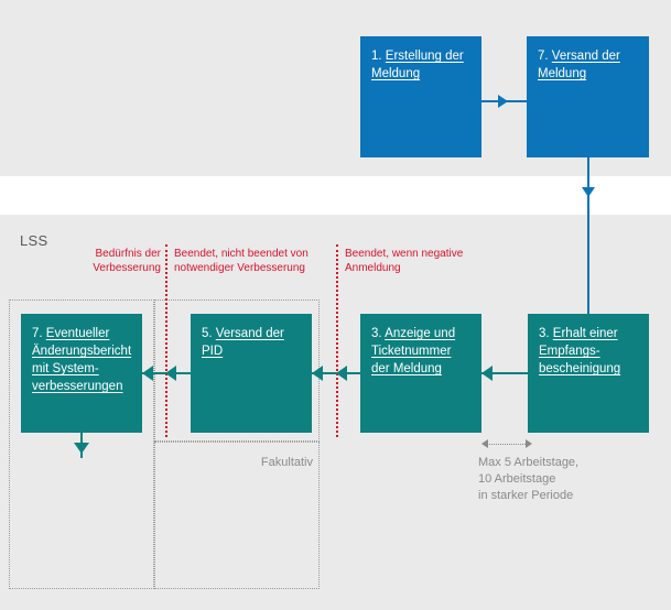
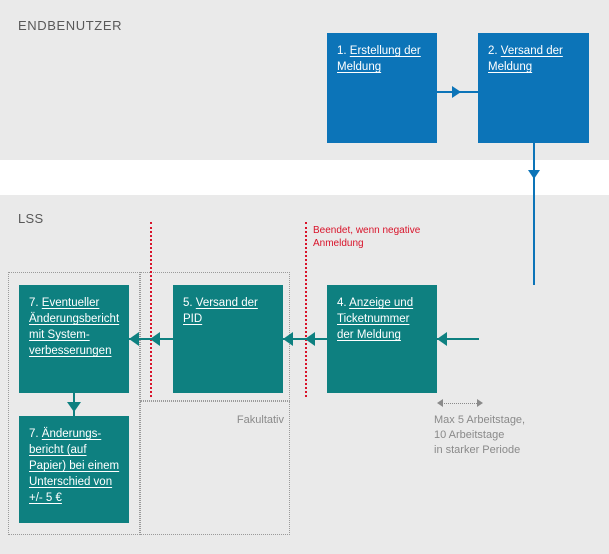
+ ENDBENUTZER
  LSS
- Bedürfnis der Verbesserung
- Beendet, nicht beendet von notwendiger Verbesserung
  Beendet, wenn negative Anmeldung
  Fakultativ
  Max 5 Arbeitstage,
  10 Arbeitstage
  in starker Periode
  1. Erstellung der Meldung
- 7. Versand der Meldung
+ 2. Versand der Meldung
- 3. Erhalt einer Empfangs-bescheinigung
- 3. Anzeige und Ticketnummer der Meldung
+ 4. Anzeige und Ticketnummer der Meldung
  5. Versand der PID
  7. Eventueller Änderungsbericht mit System-verbesserungen
+ 7. Änderungs-bericht (auf Papier) bei einem Unterschied von +/- 5 €
